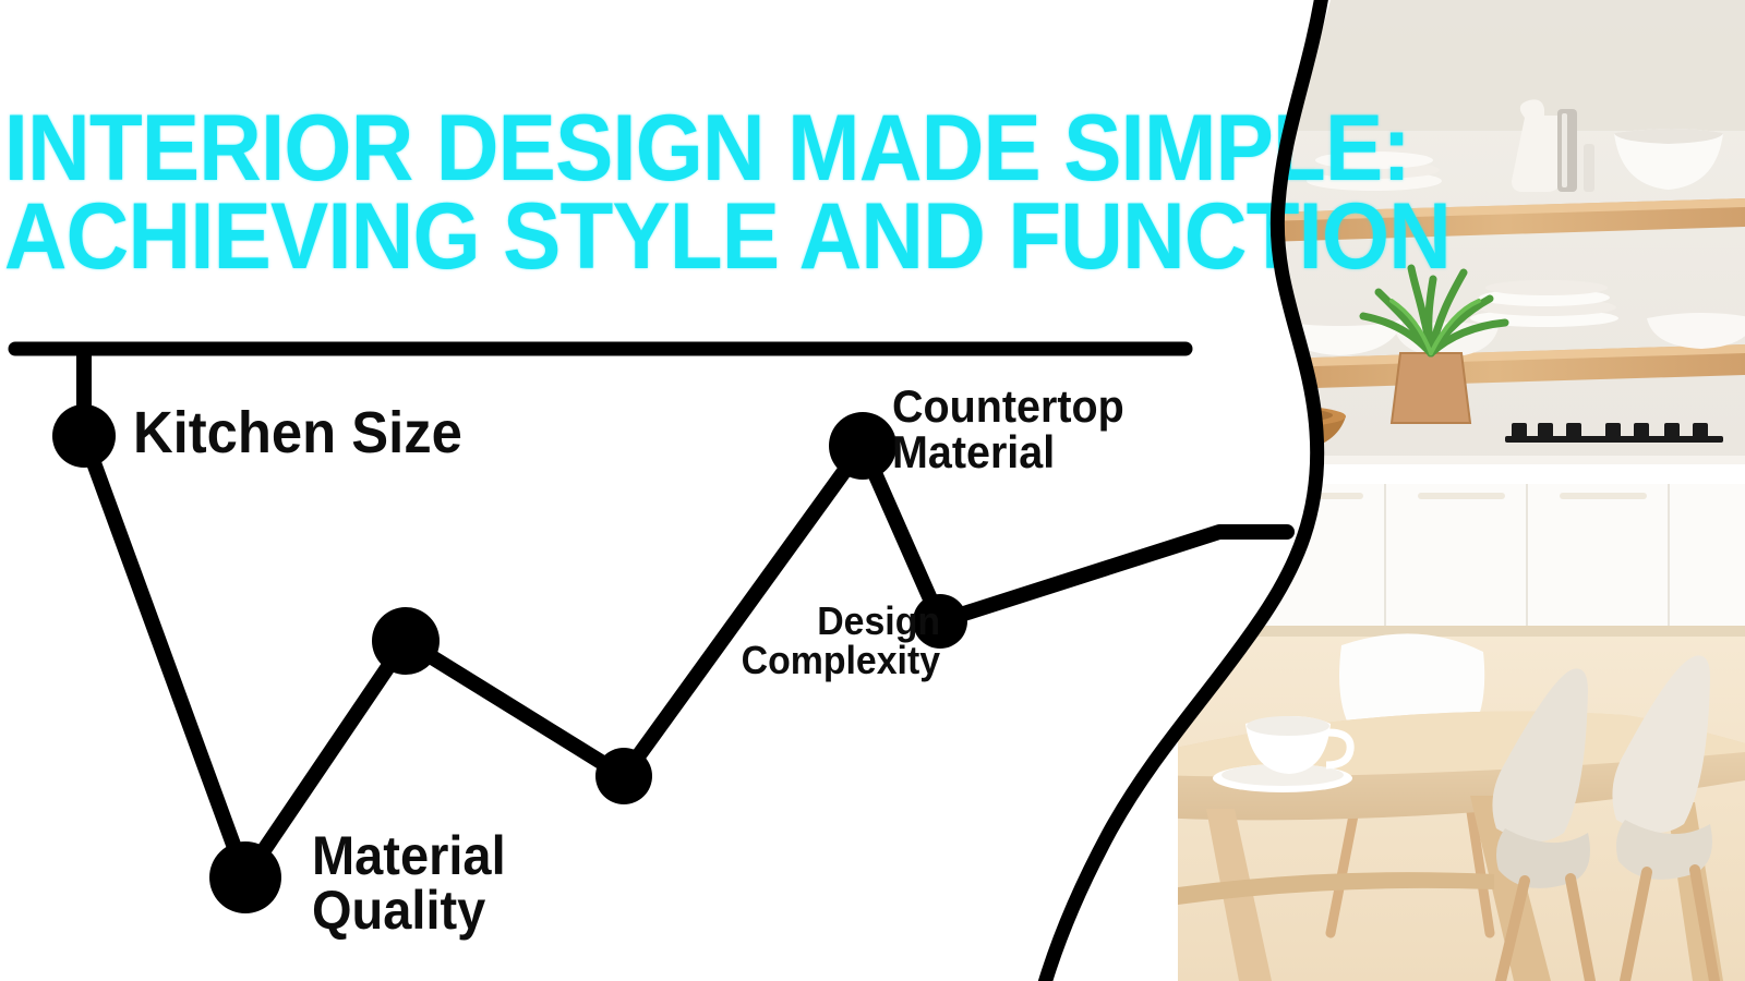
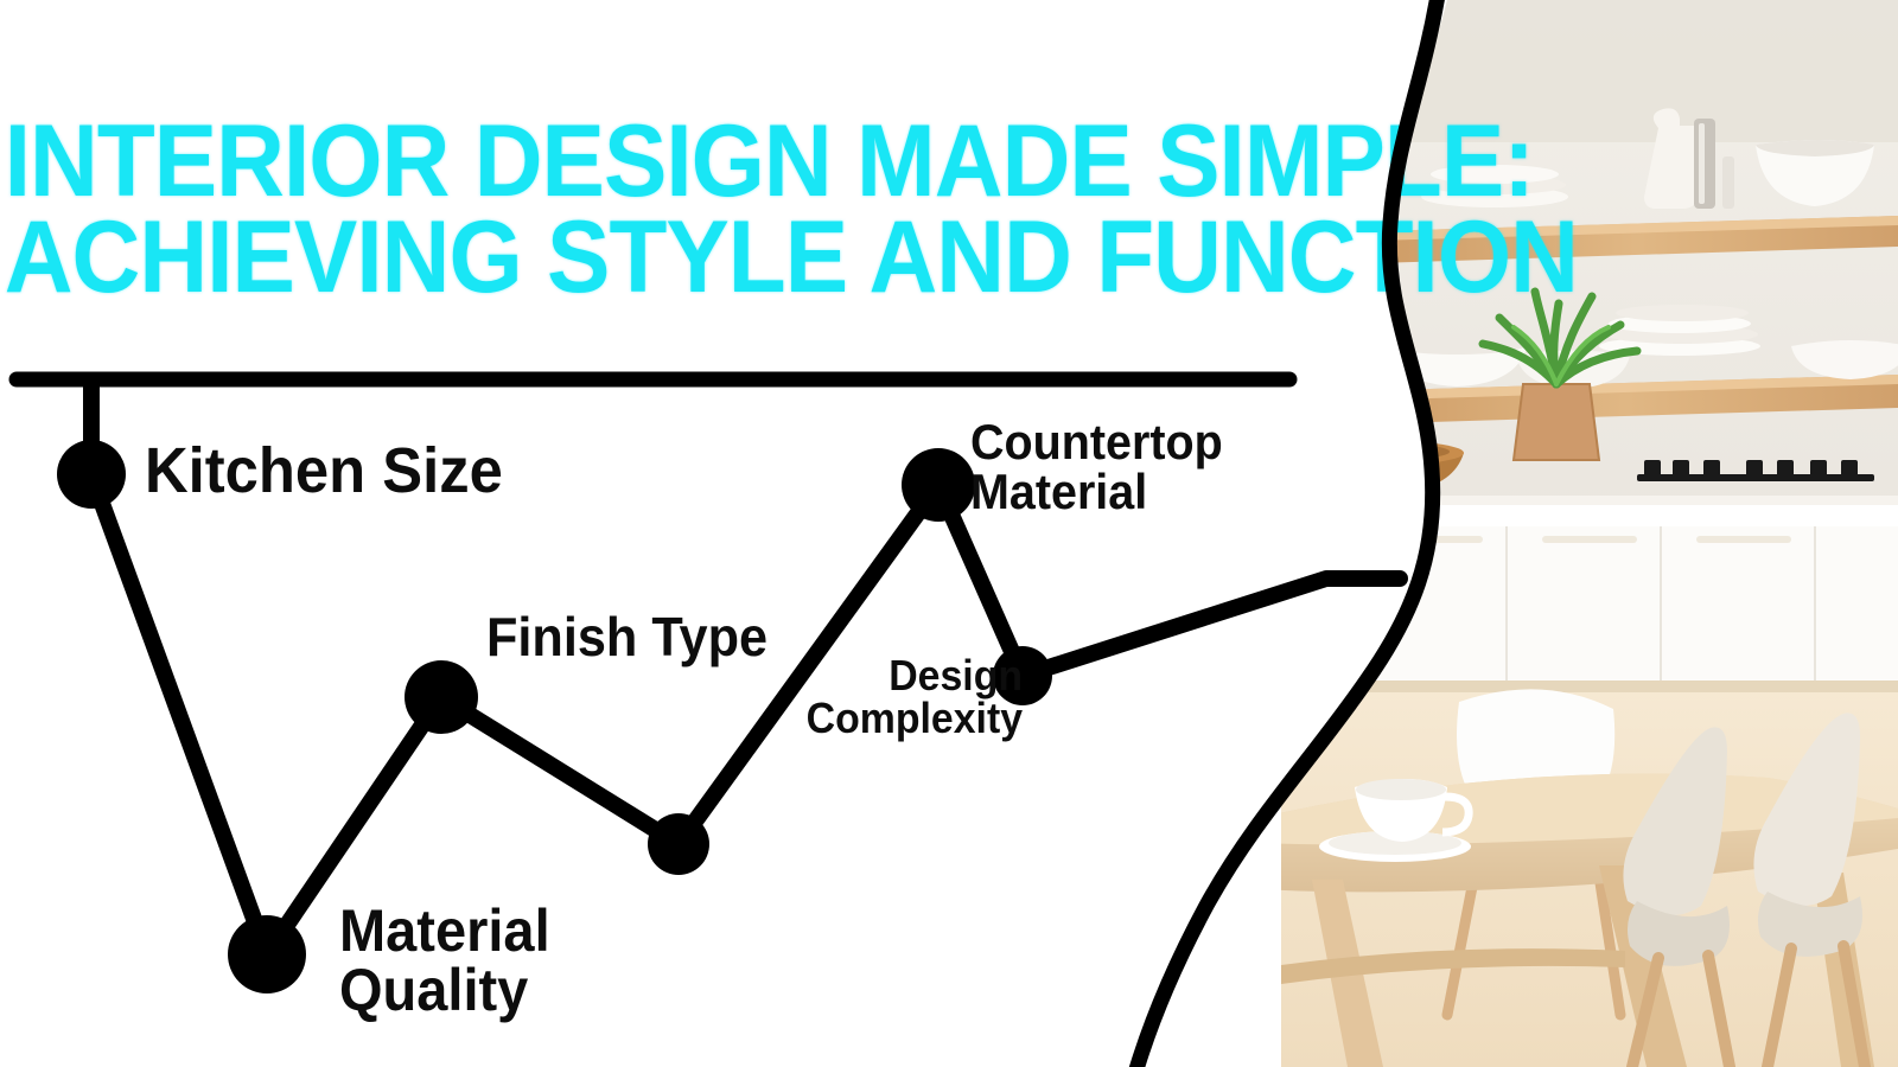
  INTERIOR DESIGN MADE SI
  ACHIEVING STYLE AND FU
  Kitchen Size
+ Finish Type
  Material
  Quality
  Countertop
  Material
  Design
  Complexity
